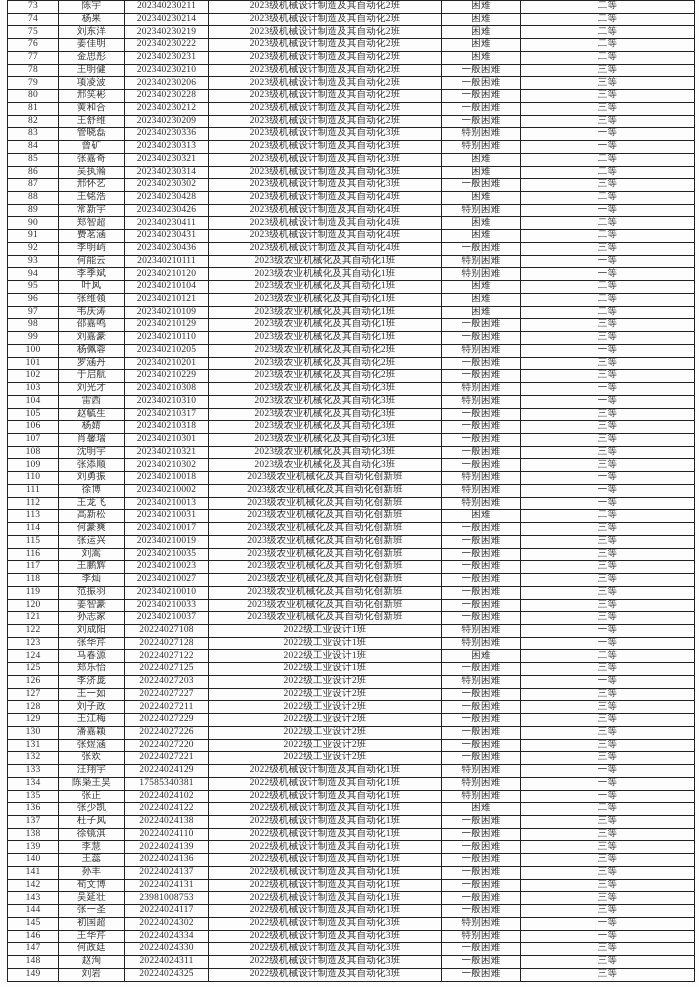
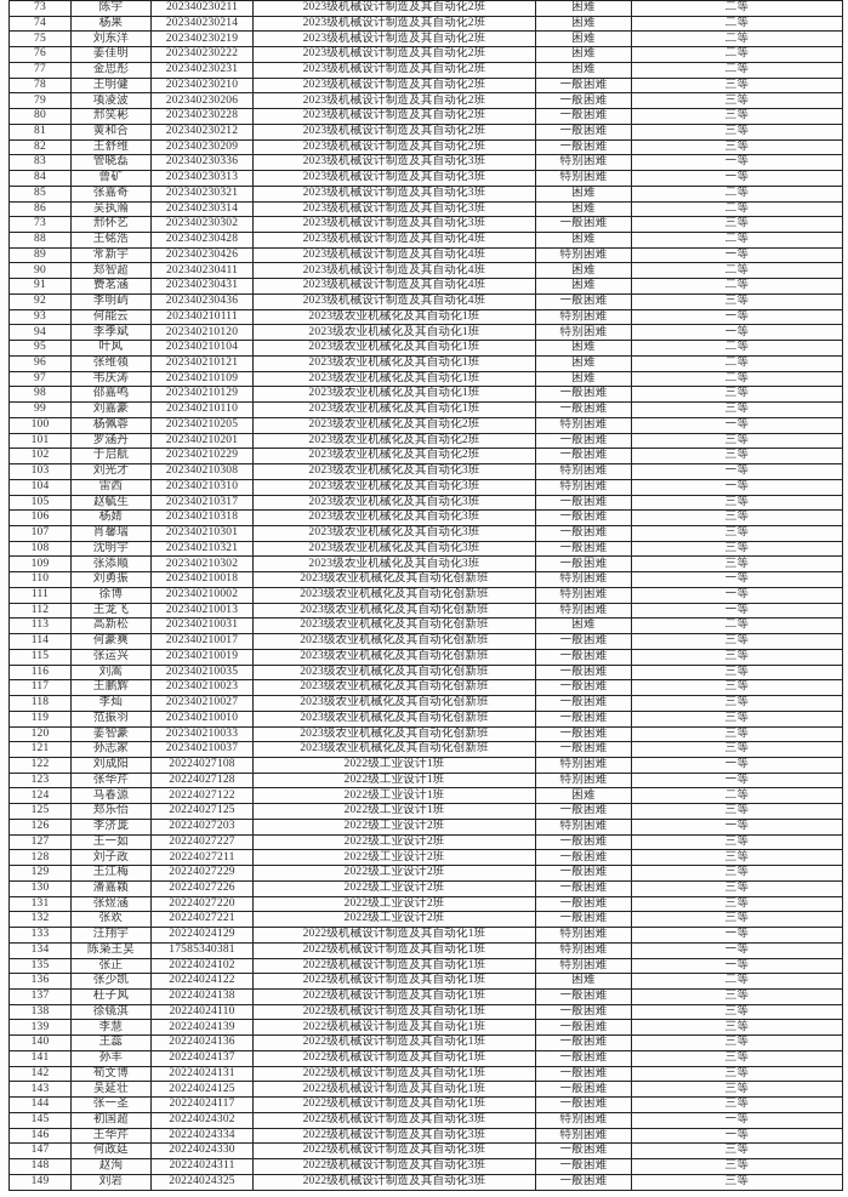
  73	陈宇	202340230211	2023级机械设计制造及其自动化2班	困难	二等
  74	杨果	202340230214	2023级机械设计制造及其自动化2班	困难	二等
  75	刘东洋	202340230219	2023级机械设计制造及其自动化2班	困难	二等
  76	姜佳明	202340230222	2023级机械设计制造及其自动化2班	困难	二等
  77	金思彤	202340230231	2023级机械设计制造及其自动化2班	困难	二等
  78	王明健	202340230210	2023级机械设计制造及其自动化2班	一般困难	三等
  79	项凌波	202340230206	2023级机械设计制造及其自动化2班	一般困难	三等
  80	邢笑彬	202340230228	2023级机械设计制造及其自动化2班	一般困难	三等
  81	黄和合	202340230212	2023级机械设计制造及其自动化2班	一般困难	三等
  82	王舒维	202340230209	2023级机械设计制造及其自动化2班	一般困难	三等
  83	管晓磊	202340230336	2023级机械设计制造及其自动化3班	特别困难	一等
  84	曾矿	202340230313	2023级机械设计制造及其自动化3班	特别困难	一等
  85	张嘉奇	202340230321	2023级机械设计制造及其自动化3班	困难	二等
  86	吴执瀚	202340230314	2023级机械设计制造及其自动化3班	困难	二等
- 87	邢怀艺	202340230302	2023级机械设计制造及其自动化3班	一般困难	三等
+ 73	邢怀艺	202340230302	2023级机械设计制造及其自动化3班	一般困难	三等
  88	王铭浩	202340230428	2023级机械设计制造及其自动化4班	困难	二等
  89	常新宇	202340230426	2023级机械设计制造及其自动化4班	特别困难	一等
  90	郑智超	202340230411	2023级机械设计制造及其自动化4班	困难	二等
  91	费茗涵	202340230431	2023级机械设计制造及其自动化4班	困难	二等
  92	李明屿	202340230436	2023级机械设计制造及其自动化4班	一般困难	三等
  93	何能云	202340210111	2023级农业机械化及其自动化1班	特别困难	一等
  94	李季斌	202340210120	2023级农业机械化及其自动化1班	特别困难	一等
  95	叶凤	202340210104	2023级农业机械化及其自动化1班	困难	二等
  96	张维领	202340210121	2023级农业机械化及其自动化1班	困难	二等
  97	韦庆涛	202340210109	2023级农业机械化及其自动化1班	困难	二等
  98	邵嘉鸣	202340210129	2023级农业机械化及其自动化1班	一般困难	三等
  99	刘嘉豪	202340210110	2023级农业机械化及其自动化1班	一般困难	三等
  100	杨佩蓉	202340210205	2023级农业机械化及其自动化2班	特别困难	一等
  101	罗涵丹	202340210201	2023级农业机械化及其自动化2班	一般困难	三等
  102	于启航	202340210229	2023级农业机械化及其自动化2班	一般困难	三等
  103	刘光才	202340210308	2023级农业机械化及其自动化3班	特别困难	一等
  104	雷西	202340210310	2023级农业机械化及其自动化3班	特别困难	一等
  105	赵毓生	202340210317	2023级农业机械化及其自动化3班	一般困难	三等
  106	杨婧	202340210318	2023级农业机械化及其自动化3班	一般困难	三等
  107	肖馨瑞	202340210301	2023级农业机械化及其自动化3班	一般困难	三等
  108	沈明宇	202340210321	2023级农业机械化及其自动化3班	一般困难	三等
  109	张添顺	202340210302	2023级农业机械化及其自动化3班	一般困难	三等
  110	刘勇振	202340210018	2023级农业机械化及其自动化创新班	特别困难	一等
  111	徐博	202340210002	2023级农业机械化及其自动化创新班	特别困难	一等
  112	王龙飞	202340210013	2023级农业机械化及其自动化创新班	特别困难	一等
  113	高新松	202340210031	2023级农业机械化及其自动化创新班	困难	二等
  114	何豪爽	202340210017	2023级农业机械化及其自动化创新班	一般困难	三等
  115	张运兴	202340210019	2023级农业机械化及其自动化创新班	一般困难	三等
  116	刘嵩	202340210035	2023级农业机械化及其自动化创新班	一般困难	三等
  117	王鹏辉	202340210023	2023级农业机械化及其自动化创新班	一般困难	三等
  118	李灿	202340210027	2023级农业机械化及其自动化创新班	一般困难	三等
  119	范振羽	202340210010	2023级农业机械化及其自动化创新班	一般困难	三等
  120	姜智豪	202340210033	2023级农业机械化及其自动化创新班	一般困难	三等
  121	孙志家	202340210037	2023级农业机械化及其自动化创新班	一般困难	三等
  122	刘成阳	20224027108	2022级工业设计1班	特别困难	一等
  123	张华芹	20224027128	2022级工业设计1班	特别困难	一等
  124	马春源	20224027122	2022级工业设计1班	困难	二等
  125	郑乐怡	20224027125	2022级工业设计1班	一般困难	三等
  126	李济庞	20224027203	2022级工业设计2班	特别困难	一等
  127	王一如	20224027227	2022级工业设计2班	一般困难	三等
  128	刘子政	20224027211	2022级工业设计2班	一般困难	三等
  129	王江梅	20224027229	2022级工业设计2班	一般困难	三等
  130	潘嘉颖	20224027226	2022级工业设计2班	一般困难	三等
  131	张煜涵	20224027220	2022级工业设计2班	一般困难	三等
  132	张欢	20224027221	2022级工业设计2班	一般困难	三等
  133	汪翔宇	20224024129	2022级机械设计制造及其自动化1班	特别困难	一等
  134	陈枭王昊	17585340381	2022级机械设计制造及其自动化1班	特别困难	一等
  135	张正	20224024102	2022级机械设计制造及其自动化1班	特别困难	一等
  136	张少凯	20224024122	2022级机械设计制造及其自动化1班	困难	二等
  137	杜子凤	20224024138	2022级机械设计制造及其自动化1班	一般困难	三等
  138	徐镜淇	20224024110	2022级机械设计制造及其自动化1班	一般困难	三等
  139	李慧	20224024139	2022级机械设计制造及其自动化1班	一般困难	三等
  140	王蕊	20224024136	2022级机械设计制造及其自动化1班	一般困难	三等
  141	孙丰	20224024137	2022级机械设计制造及其自动化1班	一般困难	三等
  142	荀文博	20224024131	2022级机械设计制造及其自动化1班	一般困难	三等
- 143	吴延壮	23981008753	2022级机械设计制造及其自动化1班	一般困难	三等
+ 143	吴延壮	20224024125	2022级机械设计制造及其自动化1班	一般困难	三等
  144	张一圣	20224024117	2022级机械设计制造及其自动化1班	一般困难	三等
  145	初国超	20224024302	2022级机械设计制造及其自动化3班	特别困难	一等
  146	王华芹	20224024334	2022级机械设计制造及其自动化3班	特别困难	一等
  147	何政廷	20224024330	2022级机械设计制造及其自动化3班	一般困难	三等
  148	赵洵	20224024311	2022级机械设计制造及其自动化3班	一般困难	三等
  149	刘岩	20224024325	2022级机械设计制造及其自动化3班	一般困难	三等
